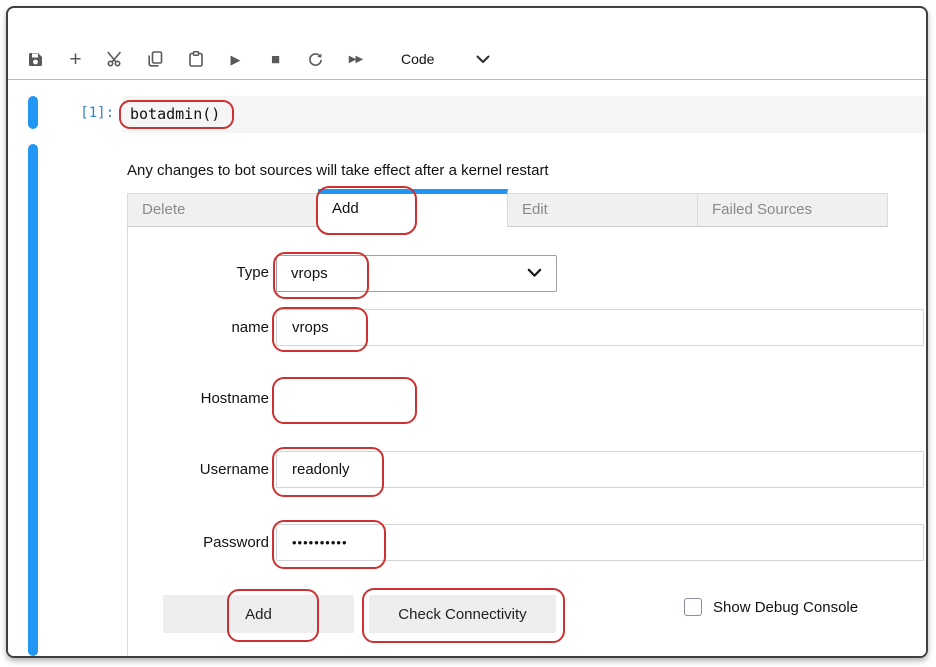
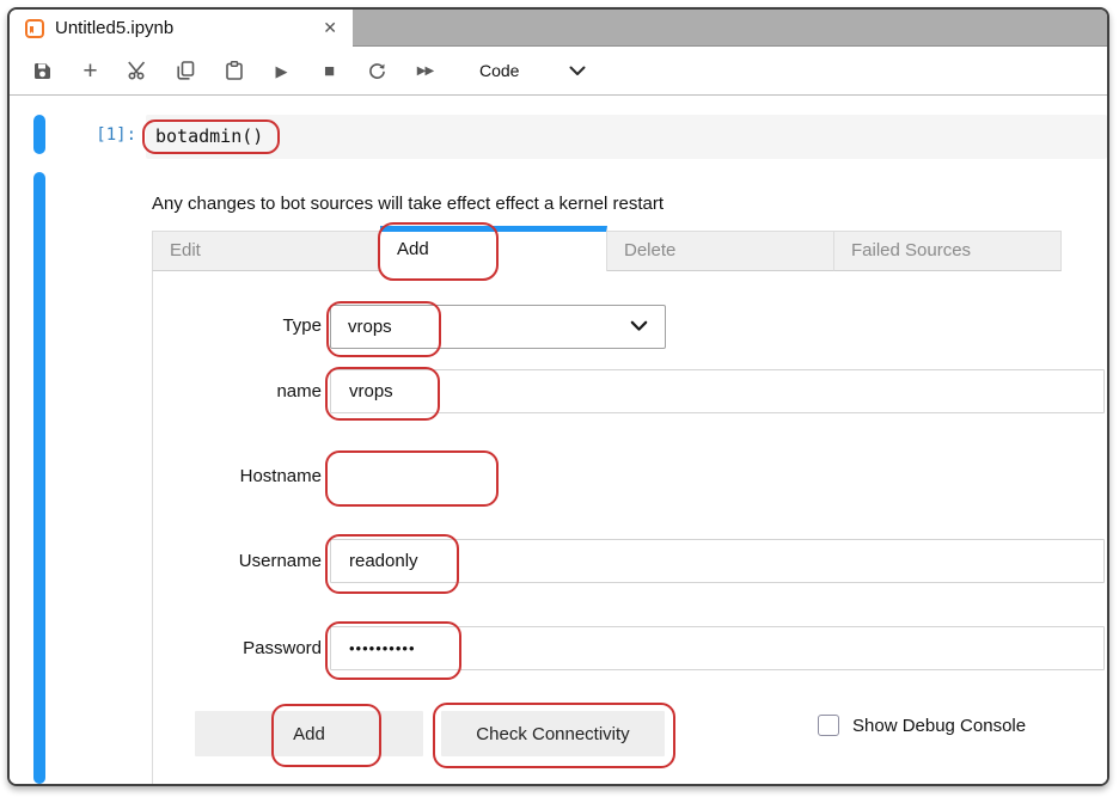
+ Untitled5.ipynb
+ ✕
  +
  ▶
  ■
  ▶▶
  Code
  [1]:
  botadmin()
- Any changes to bot sources will take effect after a kernel restart
+ Any changes to bot sources will take effect effect a kernel restart
- Delete
+ Edit
  Add
- Edit
+ Delete
  Failed Sources
  Type
  vrops
  name
  vrops
  Hostname
  Username
  readonly
  Password
  ••••••••••
  Add
  Check Connectivity
  Show Debug Console
